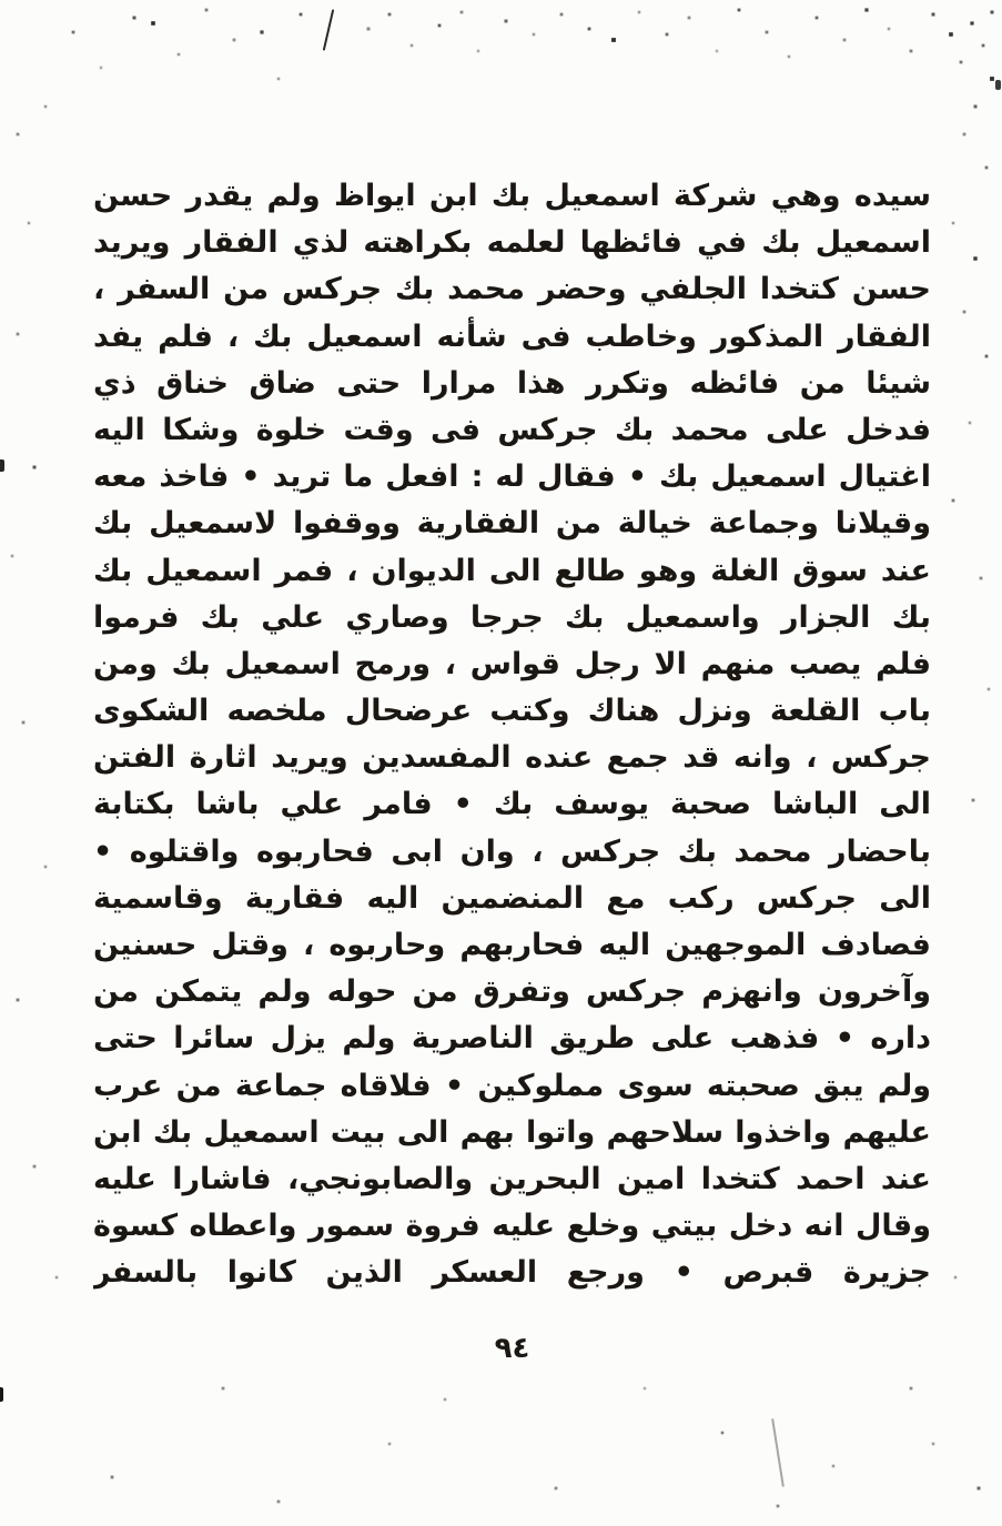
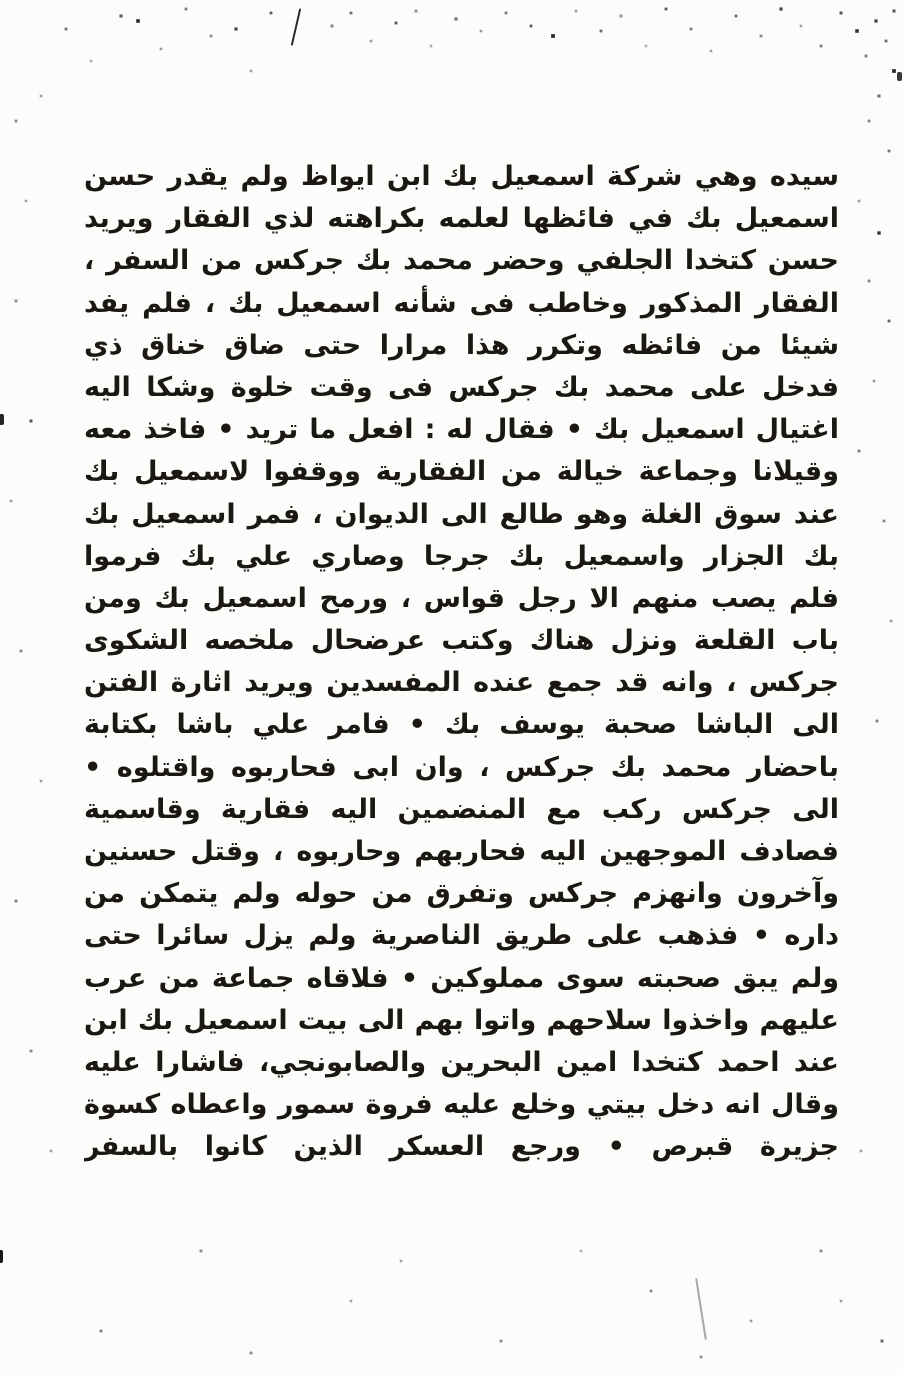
  سيده وهي شركة اسمعيل بك ابن ايواظ ولم يقدر حسن
  اسمعيل بك في فائظها لعلمه بكراهته لذي الفقار ويريد
  حسن كتخدا الجلفي وحضر محمد بك جركس من السفر ،
  الفقار المذكور وخاطب فى شأنه اسمعيل بك ، فلم يفد
  شيئا من فائظه وتكرر هذا مرارا حتى ضاق خناق ذي
  فدخل على محمد بك جركس فى وقت خلوة وشكا اليه
  اغتيال اسمعيل بك • فقال له : افعل ما تريد • فاخذ معه
  وقيلانا وجماعة خيالة من الفقارية ووقفوا لاسمعيل بك
  عند سوق الغلة وهو طالع الى الديوان ، فمر اسمعيل بك
  بك الجزار واسمعيل بك جرجا وصاري علي بك فرموا
  فلم يصب منهم الا رجل قواس ، ورمح اسمعيل بك ومن
  باب القلعة ونزل هناك وكتب عرضحال ملخصه الشكوى
  جركس ، وانه قد جمع عنده المفسدين ويريد اثارة الفتن
  باحضار محمد بك جركس ، وان ابى فحاربوه واقتلوه •
  الى جركس ركب مع المنضمين اليه فقارية وقاسمية
  فصادف الموجهين اليه فحاربهم وحاربوه ، وقتل حسنين
  وآخرون وانهزم جركس وتفرق من حوله ولم يتمكن من
  داره • فذهب على طريق الناصرية ولم يزل سائرا حتى
  ولم يبق صحبته سوى مملوكين • فلاقاه جماعة من عرب
  عليهم واخذوا سلاحهم واتوا بهم الى بيت اسمعيل بك ابن
  عند احمد كتخدا امين البحرين والصابونجي، فاشارا عليه
  وقال انه دخل بيتي وخلع عليه فروة سمور واعطاه كسوة
- ٩٤
